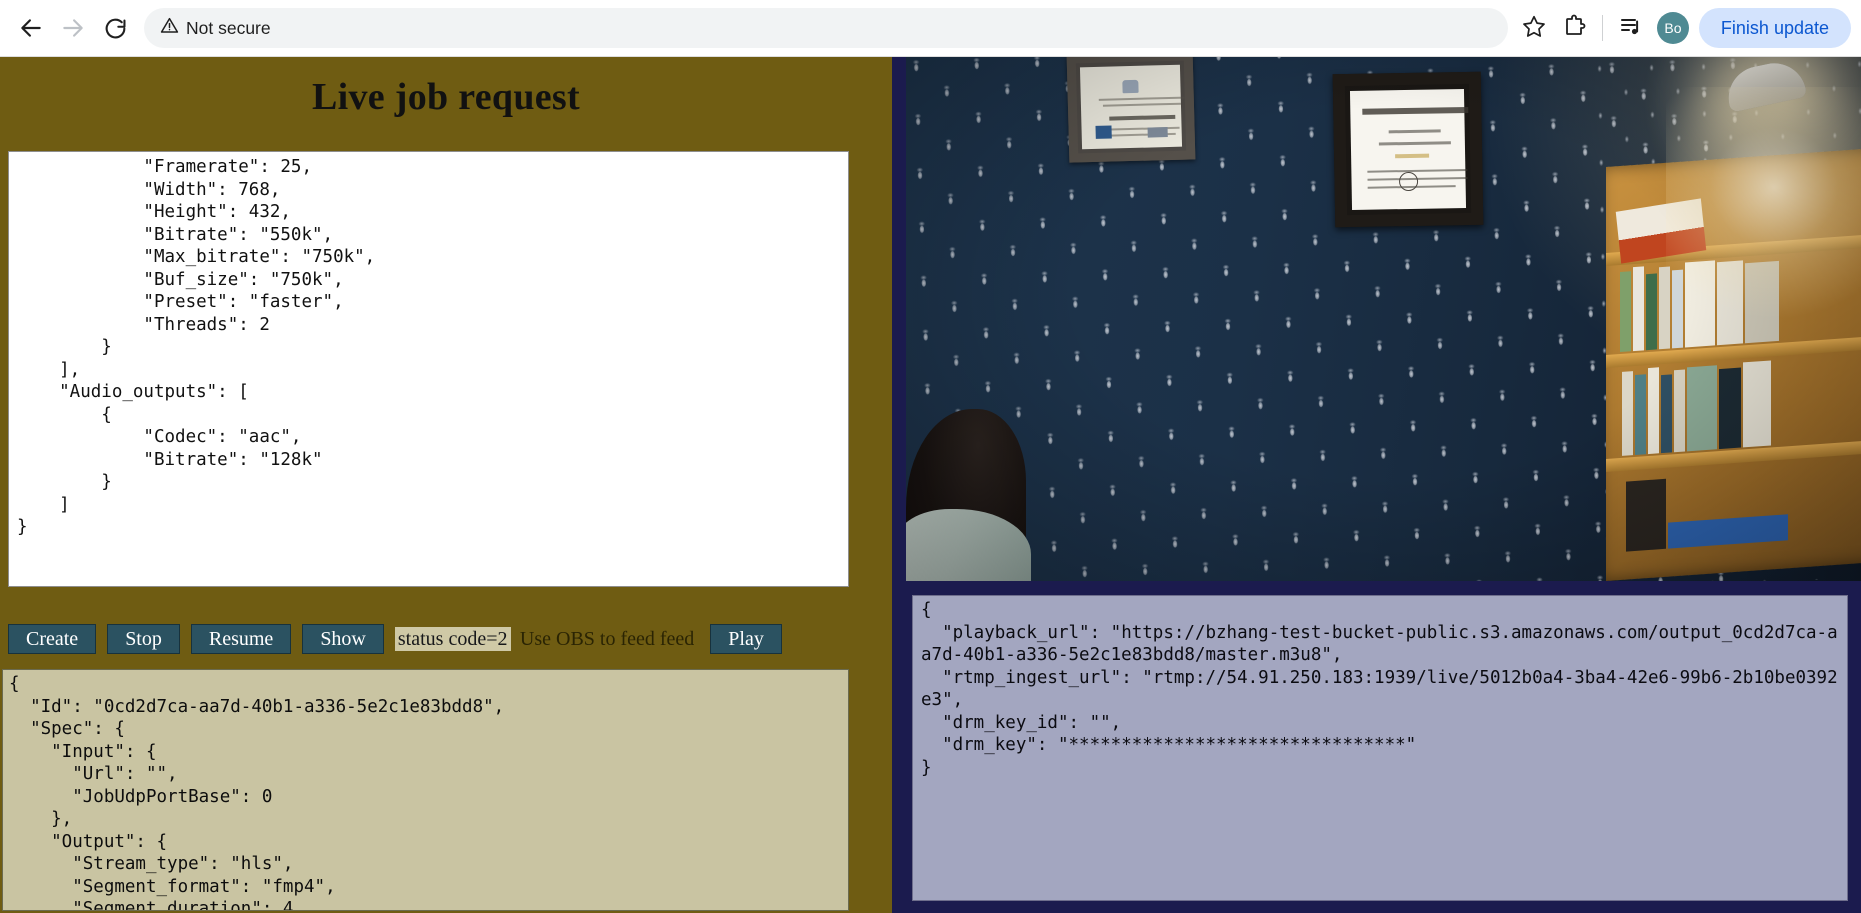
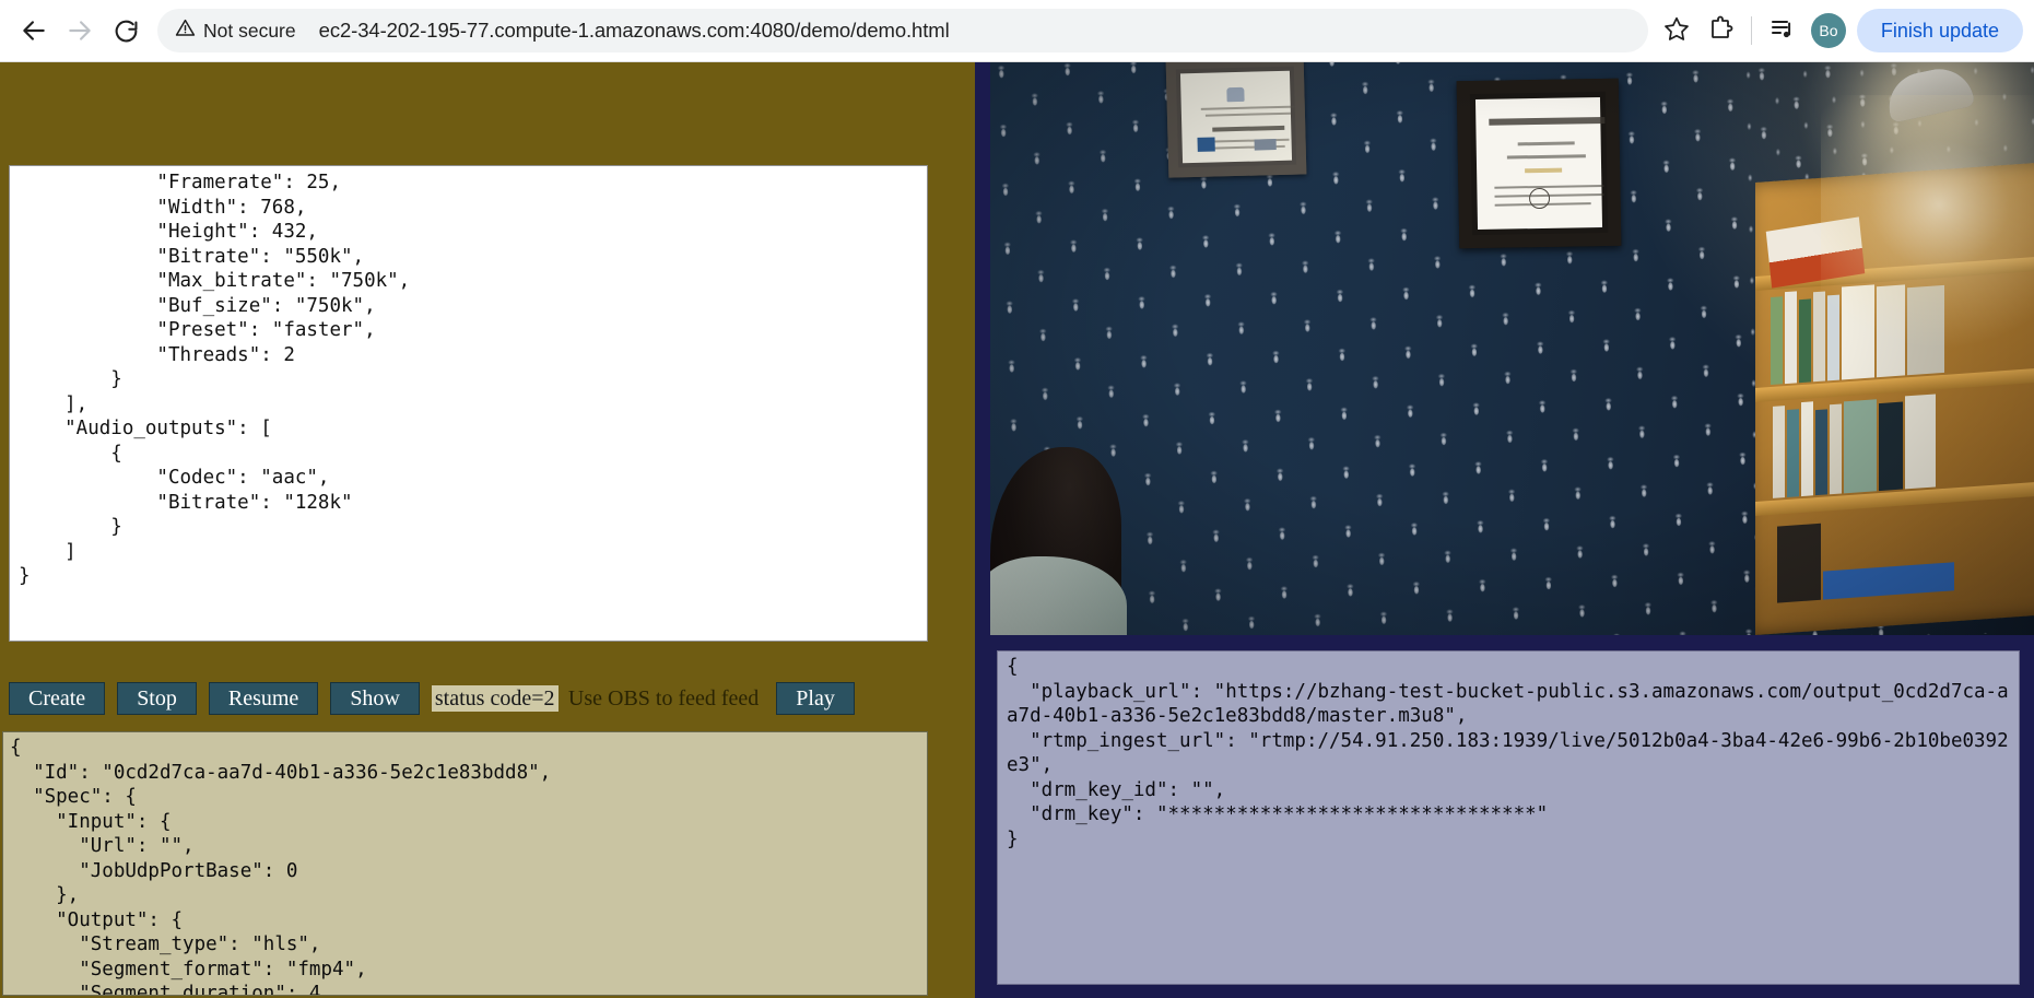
  Not secure
+ ec2-34-202-195-77.compute-1.amazonaws.com:4080/demo/demo.html
  Bo
  Finish update
- Live job request
  "Framerate": 25,
  "Width": 768,
  "Height": 432,
  "Bitrate": "550k",
  "Max_bitrate": "750k",
  "Buf_size": "750k",
  "Preset": "faster",
  "Threads": 2
  }
  ],
  "Audio_outputs": [
  {
  "Codec": "aac",
  "Bitrate": "128k"
  }
  ]
  }
  Create
  Stop
  Resume
  Show
  status code=2
  Use OBS to feed feed
  Play
  {
  "Id": "0cd2d7ca-aa7d-40b1-a336-5e2c1e83bdd8",
  "Spec": {
  "Input": {
  "Url": "",
  "JobUdpPortBase": 0
  },
  "Output": {
  "Stream_type": "hls",
  "Segment_format": "fmp4",
  {
